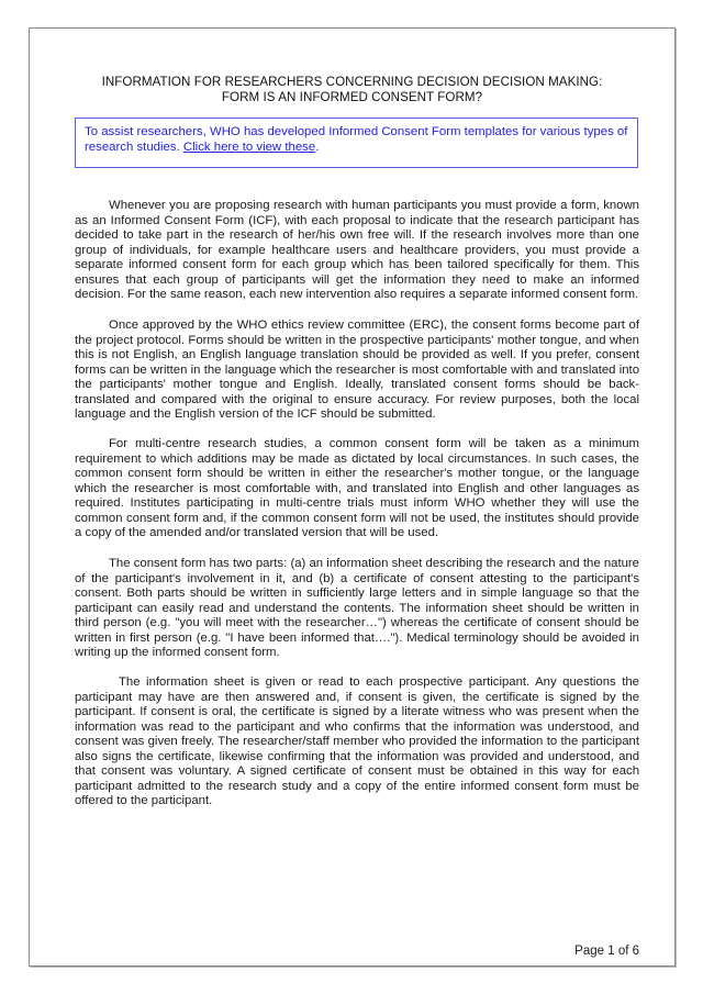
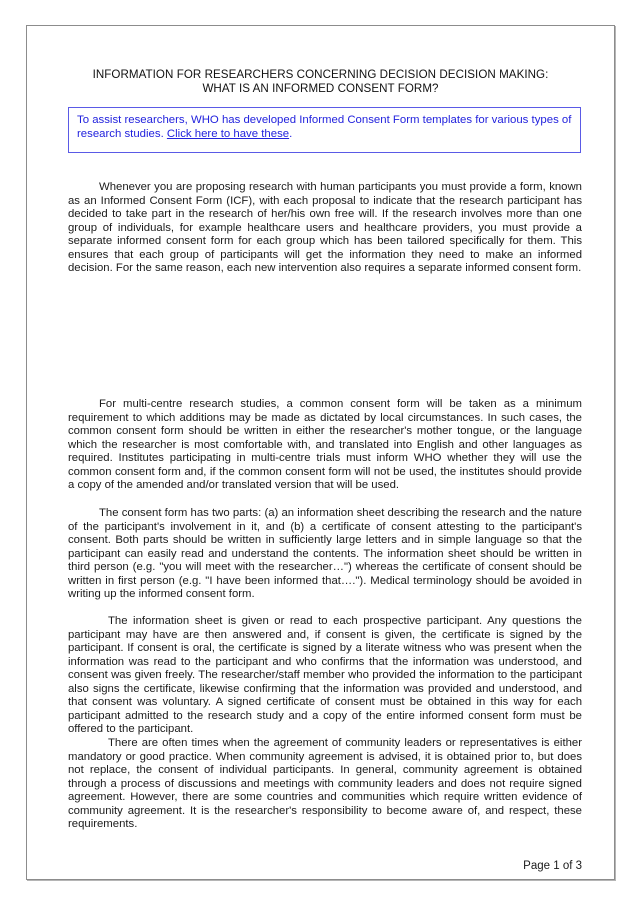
  INFORMATION FOR RESEARCHERS CONCERNING DECISION DECISION MAKING:
- FORM IS AN INFORMED CONSENT FORM?
+ WHAT IS AN INFORMED CONSENT FORM?
- To assist researchers, WHO has developed Informed Consent Form templates for various types of research studies. Click here to view these.
+ To assist researchers, WHO has developed Informed Consent Form templates for various types of research studies. Click here to have these.
  Whenever you are proposing research with human participants you must provide a form, known as an Informed Consent Form (ICF), with each proposal to indicate that the research participant has decided to take part in the research of her/his own free will. If the research involves more than one group of individuals, for example healthcare users and healthcare providers, you must provide a separate informed consent form for each group which has been tailored specifically for them. This ensures that each group of participants will get the information they need to make an informed decision. For the same reason, each new intervention also requires a separate informed consent form.
- Once approved by the WHO ethics review committee (ERC), the consent forms become part of the project protocol. Forms should be written in the prospective participants' mother tongue, and when this is not English, an English language translation should be provided as well. If you prefer, consent forms can be written in the language which the researcher is most comfortable with and translated into the participants' mother tongue and English. Ideally, translated consent forms should be back-translated and compared with the original to ensure accuracy. For review purposes, both the local language and the English version of the ICF should be submitted.
  For multi-centre research studies, a common consent form will be taken as a minimum requirement to which additions may be made as dictated by local circumstances. In such cases, the common consent form should be written in either the researcher's mother tongue, or the language which the researcher is most comfortable with, and translated into English and other languages as required. Institutes participating in multi-centre trials must inform WHO whether they will use the common consent form and, if the common consent form will not be used, the institutes should provide a copy of the amended and/or translated version that will be used.
  The consent form has two parts: (a) an information sheet describing the research and the nature of the participant's involvement in it, and (b) a certificate of consent attesting to the participant's consent. Both parts should be written in sufficiently large letters and in simple language so that the participant can easily read and understand the contents. The information sheet should be written in third person (e.g. "you will meet with the researcher…") whereas the certificate of consent should be written in first person (e.g. "I have been informed that…."). Medical terminology should be avoided in writing up the informed consent form.
  The information sheet is given or read to each prospective participant. Any questions the participant may have are then answered and, if consent is given, the certificate is signed by the participant. If consent is oral, the certificate is signed by a literate witness who was present when the information was read to the participant and who confirms that the information was understood, and consent was given freely. The researcher/staff member who provided the information to the participant also signs the certificate, likewise confirming that the information was provided and understood, and that consent was voluntary. A signed certificate of consent must be obtained in this way for each participant admitted to the research study and a copy of the entire informed consent form must be offered to the participant.
+ There are often times when the agreement of community leaders or representatives is either mandatory or good practice. When community agreement is advised, it is obtained prior to, but does not replace, the consent of individual participants. In general, community agreement is obtained through a process of discussions and meetings with community leaders and does not require signed agreement. However, there are some countries and communities which require written evidence of community agreement. It is the researcher's responsibility to become aware of, and respect, these requirements.
- Page 1 of 6
+ Page 1 of 3
